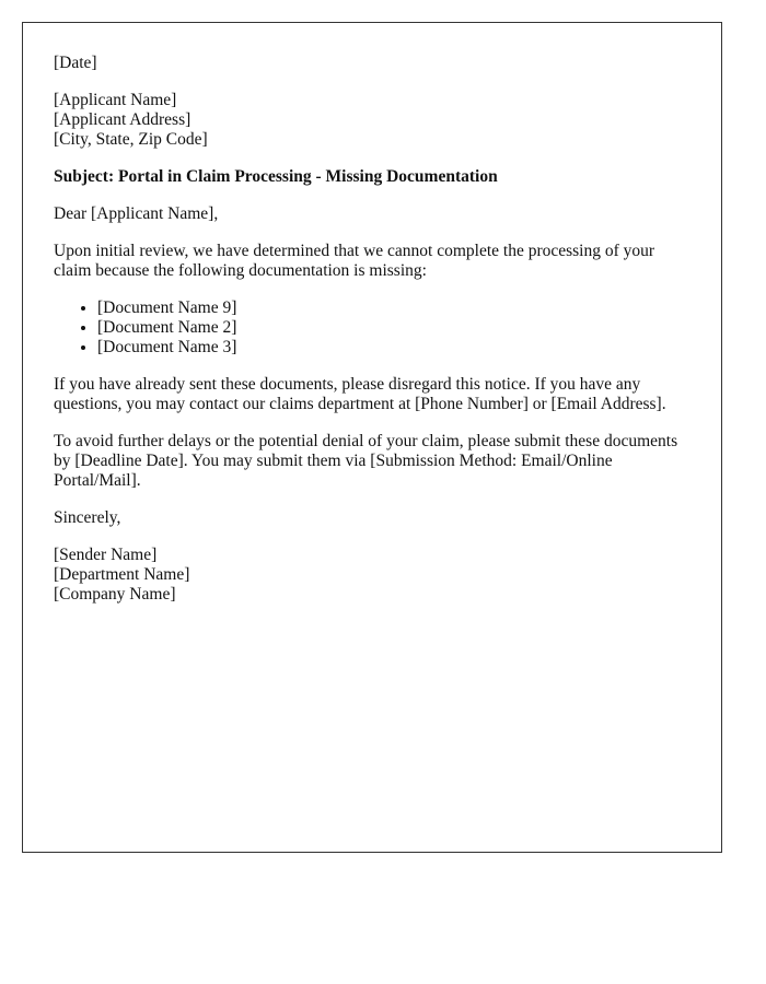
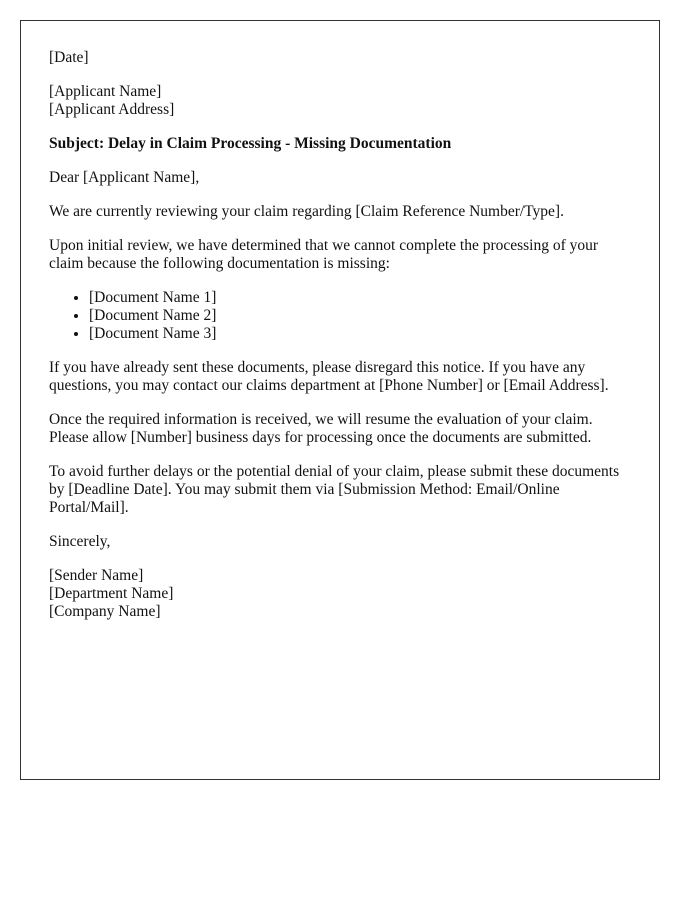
  [Date]
  [Applicant Name]
  [Applicant Address]
- [City, State, Zip Code]
- Subject: Portal in Claim Processing - Missing Documentation
+ Subject: Delay in Claim Processing - Missing Documentation
  Dear [Applicant Name],
+ We are currently reviewing your claim regarding [Claim Reference Number/Type].
  Upon initial review, we have determined that we cannot complete the processing of your claim because the following documentation is missing:
- [Document Name 9]
+ [Document Name 1]
  [Document Name 2]
  [Document Name 3]
  If you have already sent these documents, please disregard this notice. If you have any questions, you may contact our claims department at [Phone Number] or [Email Address].
+ Once the required information is received, we will resume the evaluation of your claim. Please allow [Number] business days for processing once the documents are submitted.
  To avoid further delays or the potential denial of your claim, please submit these documents by [Deadline Date]. You may submit them via [Submission Method: Email/Online Portal/Mail].
  Sincerely,
  [Sender Name]
  [Department Name]
  [Company Name]
